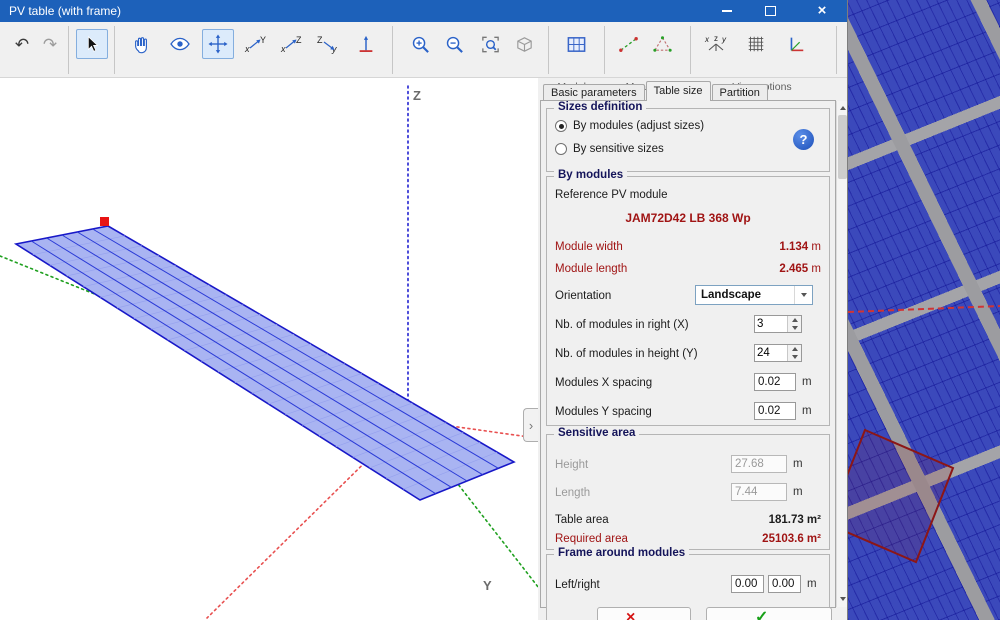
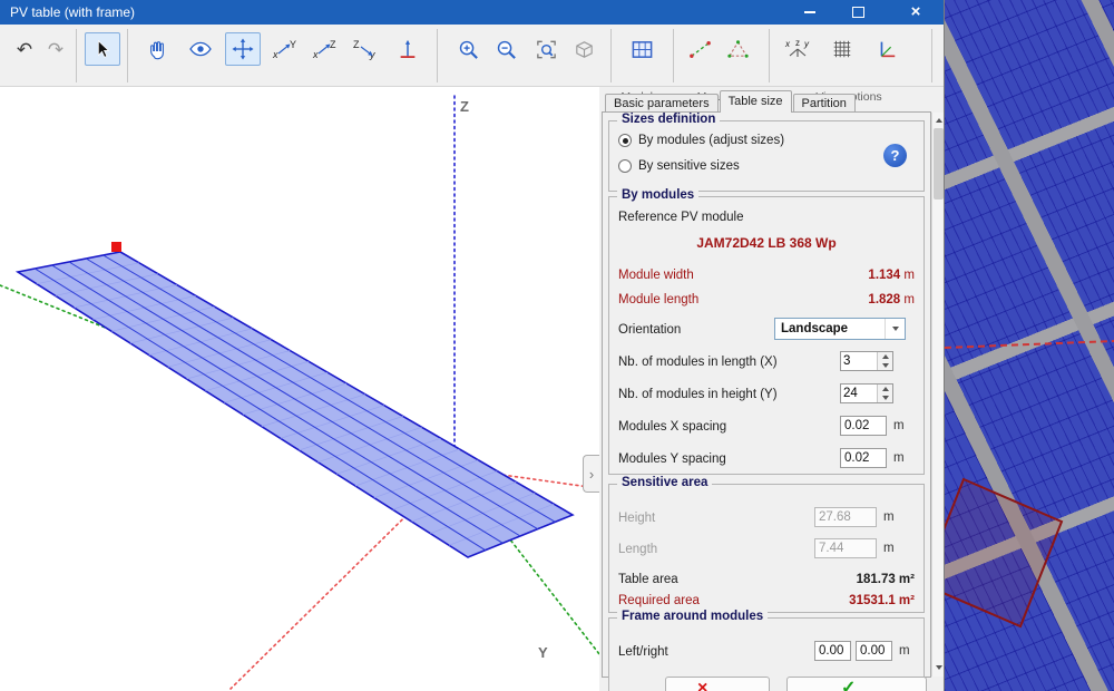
  PV table (with frame)
  ×
  ↶
  ↷
  x
  Y
  x
  Z
  Z
  y
  x
  z
  y
  Z
  Y
  ›
  Basic parameters
  Table size
  Partition
  Sizes definition
  By modules (adjust sizes)
  By sensitive sizes
  ?
  By modules
  Reference PV module
  JAM72D42 LB 368 Wp
  Module width
  1.134 m
  Module length
- 2.465 m
+ 1.828 m
  Orientation
  Landscape
- Nb. of modules in right (X)
+ Nb. of modules in length (X)
  3
  Nb. of modules in height (Y)
  24
  Modules X spacing
  0.02
  m
  Modules Y spacing
  0.02
  m
  Sensitive area
  Height
  27.68
  m
  Length
  7.44
  m
  Table area
  181.73 m²
  Required area
- 25103.6 m²
+ 31531.1 m²
  Frame around modules
  Left/right
  0.00
  0.00
  m
  ×
  ✓
